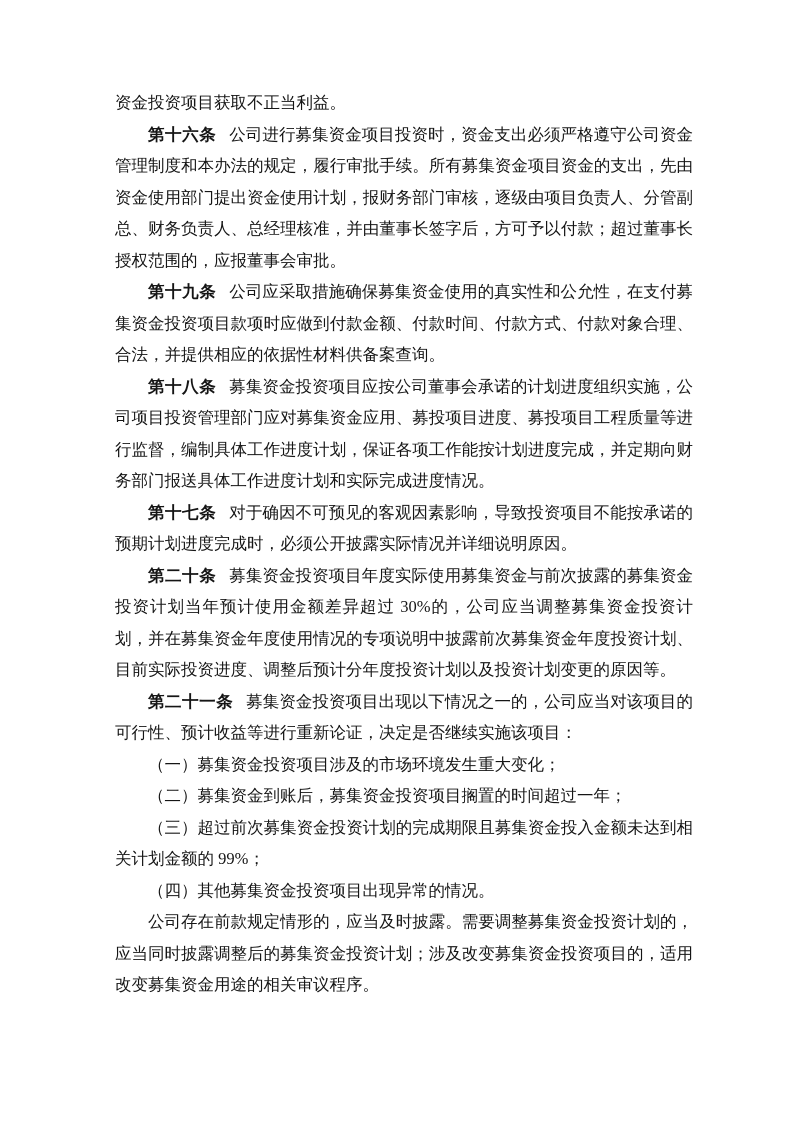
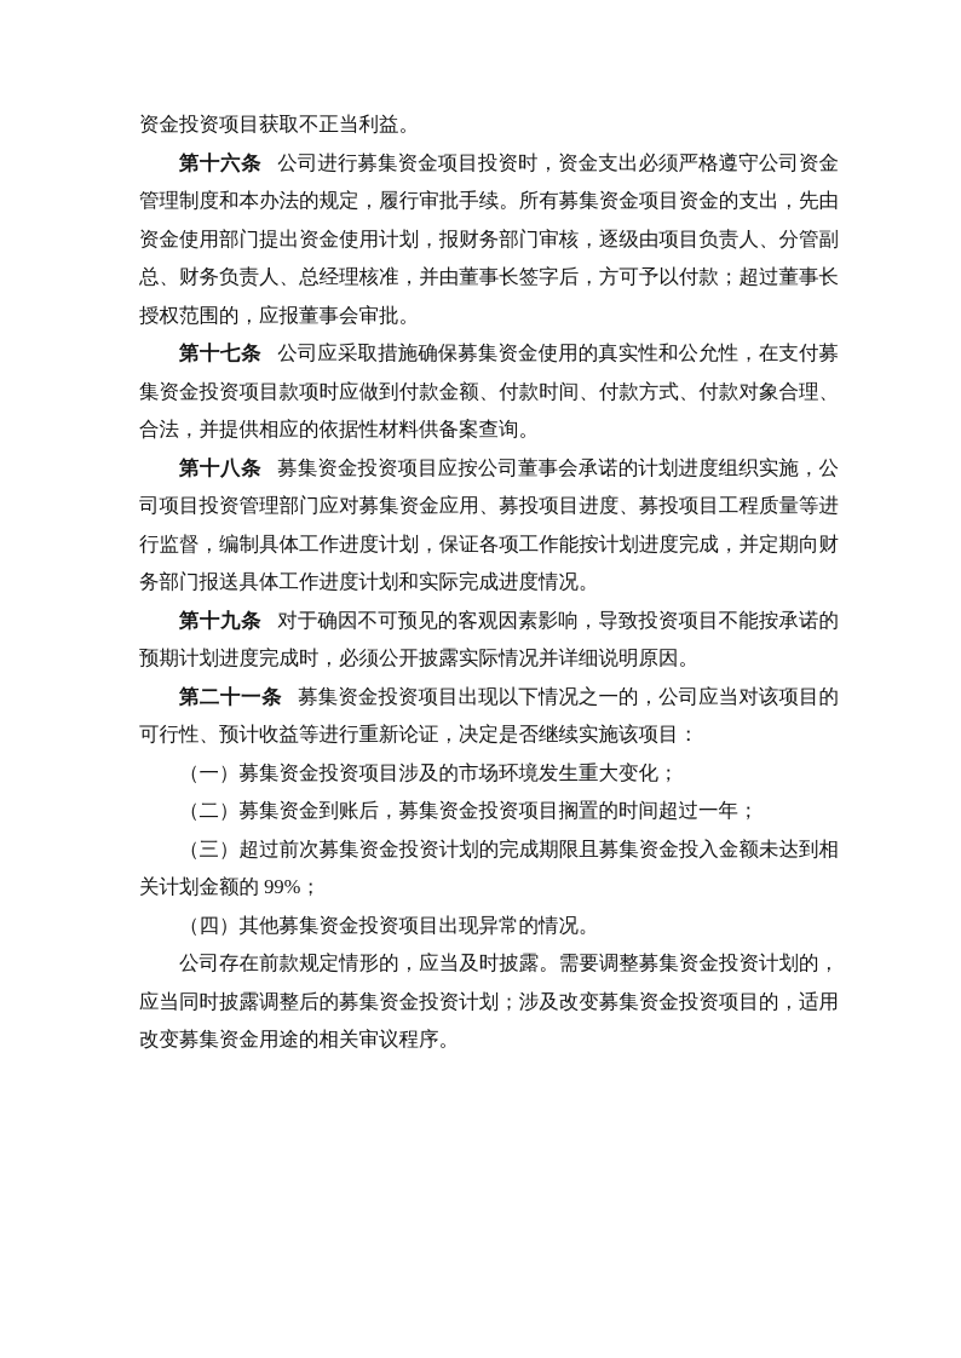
  资金投资项目获取不正当利益。
  第十六条 公司进行募集资金项目投资时，资金支出必须严格遵守公司资金管理制度和本办法的规定，履行审批手续。所有募集资金项目资金的支出，先由资金使用部门提出资金使用计划，报财务部门审核，逐级由项目负责人、分管副总、财务负责人、总经理核准，并由董事长签字后，方可予以付款；超过董事长授权范围的，应报董事会审批。
- 第十九条 公司应采取措施确保募集资金使用的真实性和公允性，在支付募集资金投资项目款项时应做到付款金额、付款时间、付款方式、付款对象合理、合法，并提供相应的依据性材料供备案查询。
+ 第十七条 公司应采取措施确保募集资金使用的真实性和公允性，在支付募集资金投资项目款项时应做到付款金额、付款时间、付款方式、付款对象合理、合法，并提供相应的依据性材料供备案查询。
  第十八条 募集资金投资项目应按公司董事会承诺的计划进度组织实施，公司项目投资管理部门应对募集资金应用、募投项目进度、募投项目工程质量等进行监督，编制具体工作进度计划，保证各项工作能按计划进度完成，并定期向财务部门报送具体工作进度计划和实际完成进度情况。
- 第十七条 对于确因不可预见的客观因素影响，导致投资项目不能按承诺的预期计划进度完成时，必须公开披露实际情况并详细说明原因。
+ 第十九条 对于确因不可预见的客观因素影响，导致投资项目不能按承诺的预期计划进度完成时，必须公开披露实际情况并详细说明原因。
- 第二十条 募集资金投资项目年度实际使用募集资金与前次披露的募集资金投资计划当年预计使用金额差异超过 30%的，公司应当调整募集资金投资计划，并在募集资金年度使用情况的专项说明中披露前次募集资金年度投资计划、目前实际投资进度、调整后预计分年度投资计划以及投资计划变更的原因等。
  第二十一条 募集资金投资项目出现以下情况之一的，公司应当对该项目的可行性、预计收益等进行重新论证，决定是否继续实施该项目：
  （一）募集资金投资项目涉及的市场环境发生重大变化；
  （二）募集资金到账后，募集资金投资项目搁置的时间超过一年；
  （三）超过前次募集资金投资计划的完成期限且募集资金投入金额未达到相关计划金额的 99%；
  （四）其他募集资金投资项目出现异常的情况。
  公司存在前款规定情形的，应当及时披露。需要调整募集资金投资计划的，应当同时披露调整后的募集资金投资计划；涉及改变募集资金投资项目的，适用改变募集资金用途的相关审议程序。
